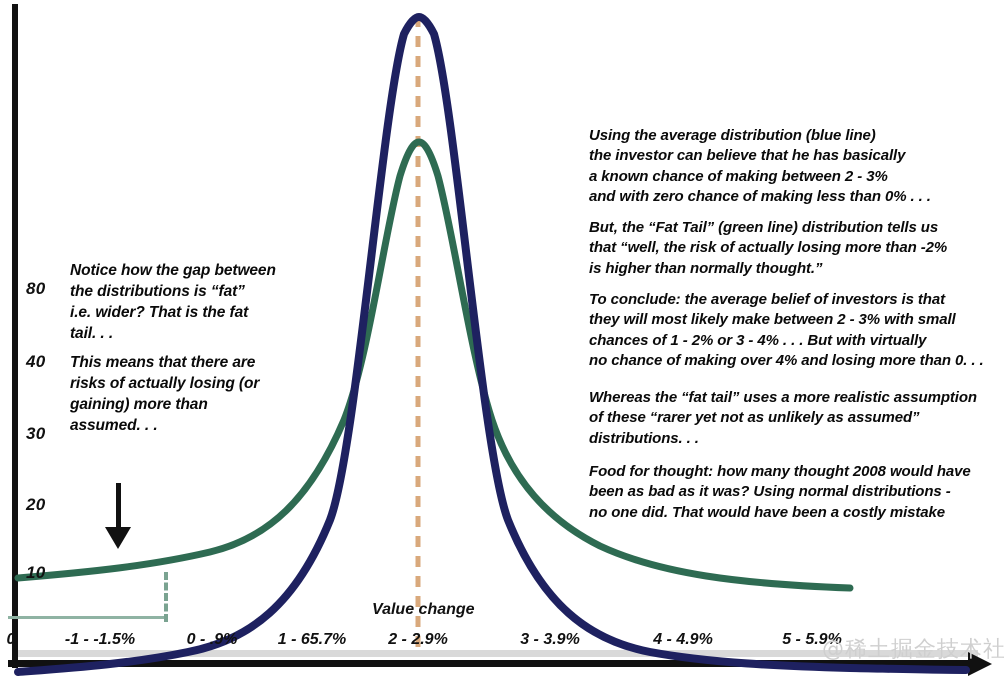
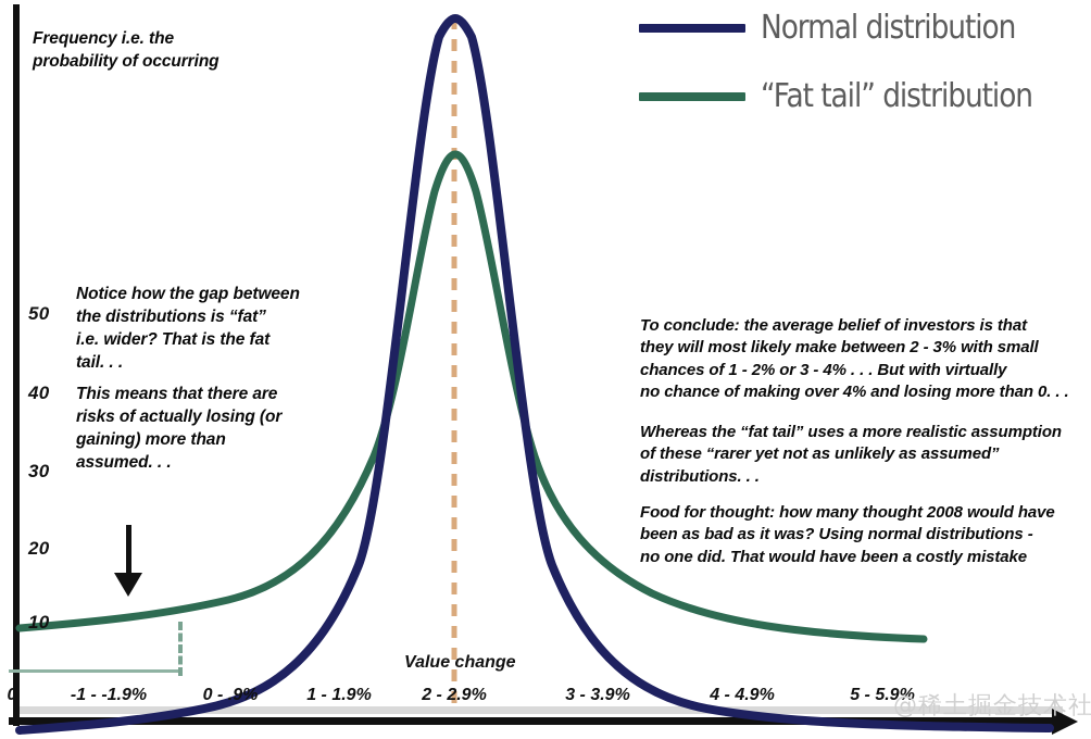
+ Frequency i.e. the
+ probability of occurring
- 80
+ 50
  40
  30
  20
  10
  0
- -1 - -1.5%
+ -1 - -1.9%
  0 - .9%
- 1 - 65.7%
+ 1 - 1.9%
  2 - 2.9%
  3 - 3.9%
  4 - 4.9%
  5 - 5.9%
  Value change
  @稀土掘金技术社
+ Normal distribution
+ “Fat tail” distribution
  Notice how the gap between
  the distributions is “fat”
  i.e. wider? That is the fat
  tail. . .
  This means that there are
  risks of actually losing (or
  gaining) more than
  assumed. . .
- Using the average distribution (blue line)
- the investor can believe that he has basically
- a known chance of making between 2 - 3%
- and with zero chance of making less than 0% . . .
- But, the “Fat Tail” (green line) distribution tells us
- that “well, the risk of actually losing more than -2%
- is higher than normally thought.”
  To conclude: the average belief of investors is that
  they will most likely make between 2 - 3% with small
  chances of 1 - 2% or 3 - 4% . . . But with virtually
  no chance of making over 4% and losing more than 0. . .
  Whereas the “fat tail” uses a more realistic assumption
  of these “rarer yet not as unlikely as assumed”
  distributions. . .
  Food for thought: how many thought 2008 would have
  been as bad as it was? Using normal distributions -
  no one did. That would have been a costly mistake
